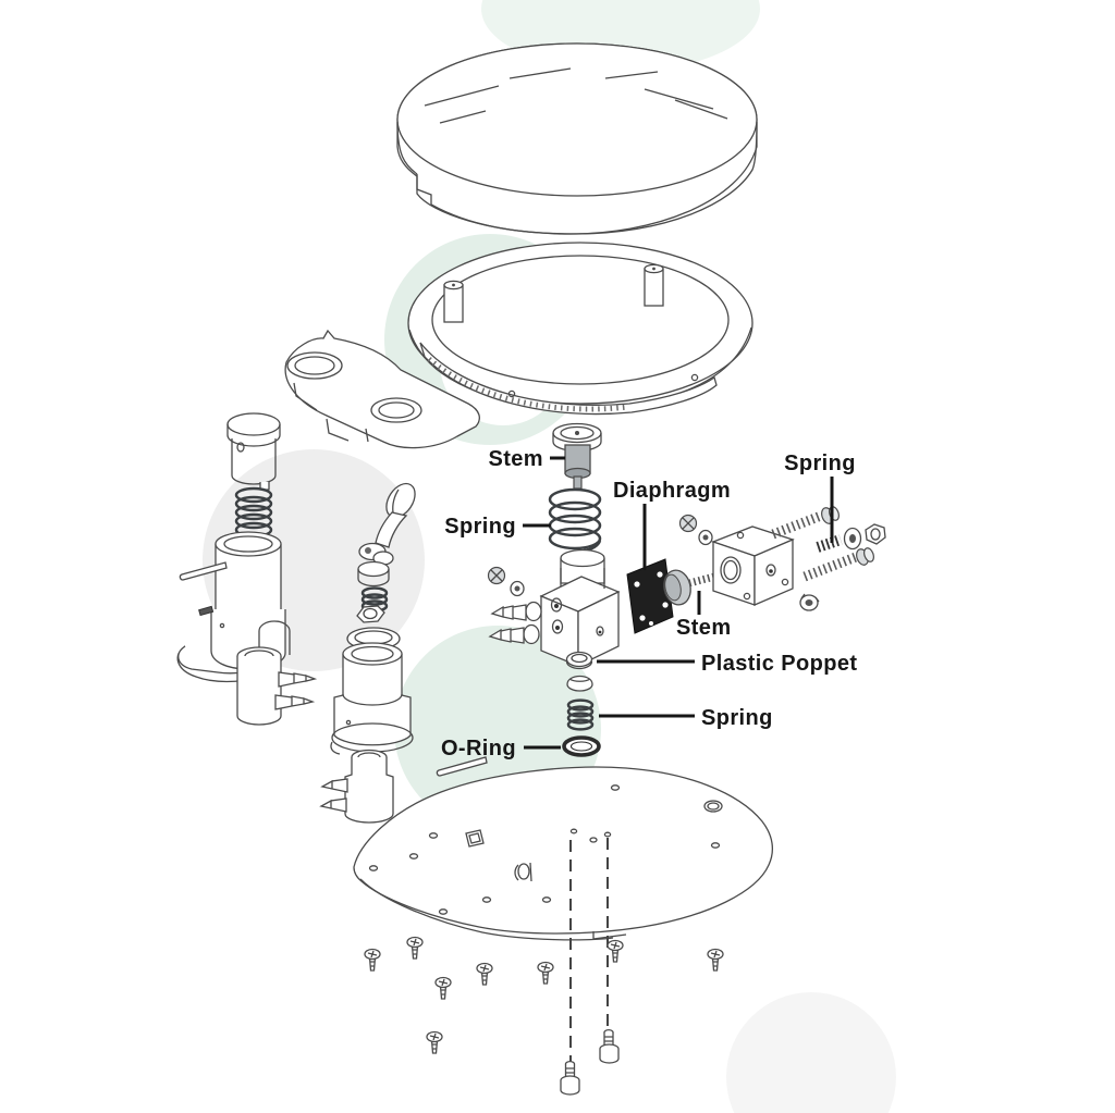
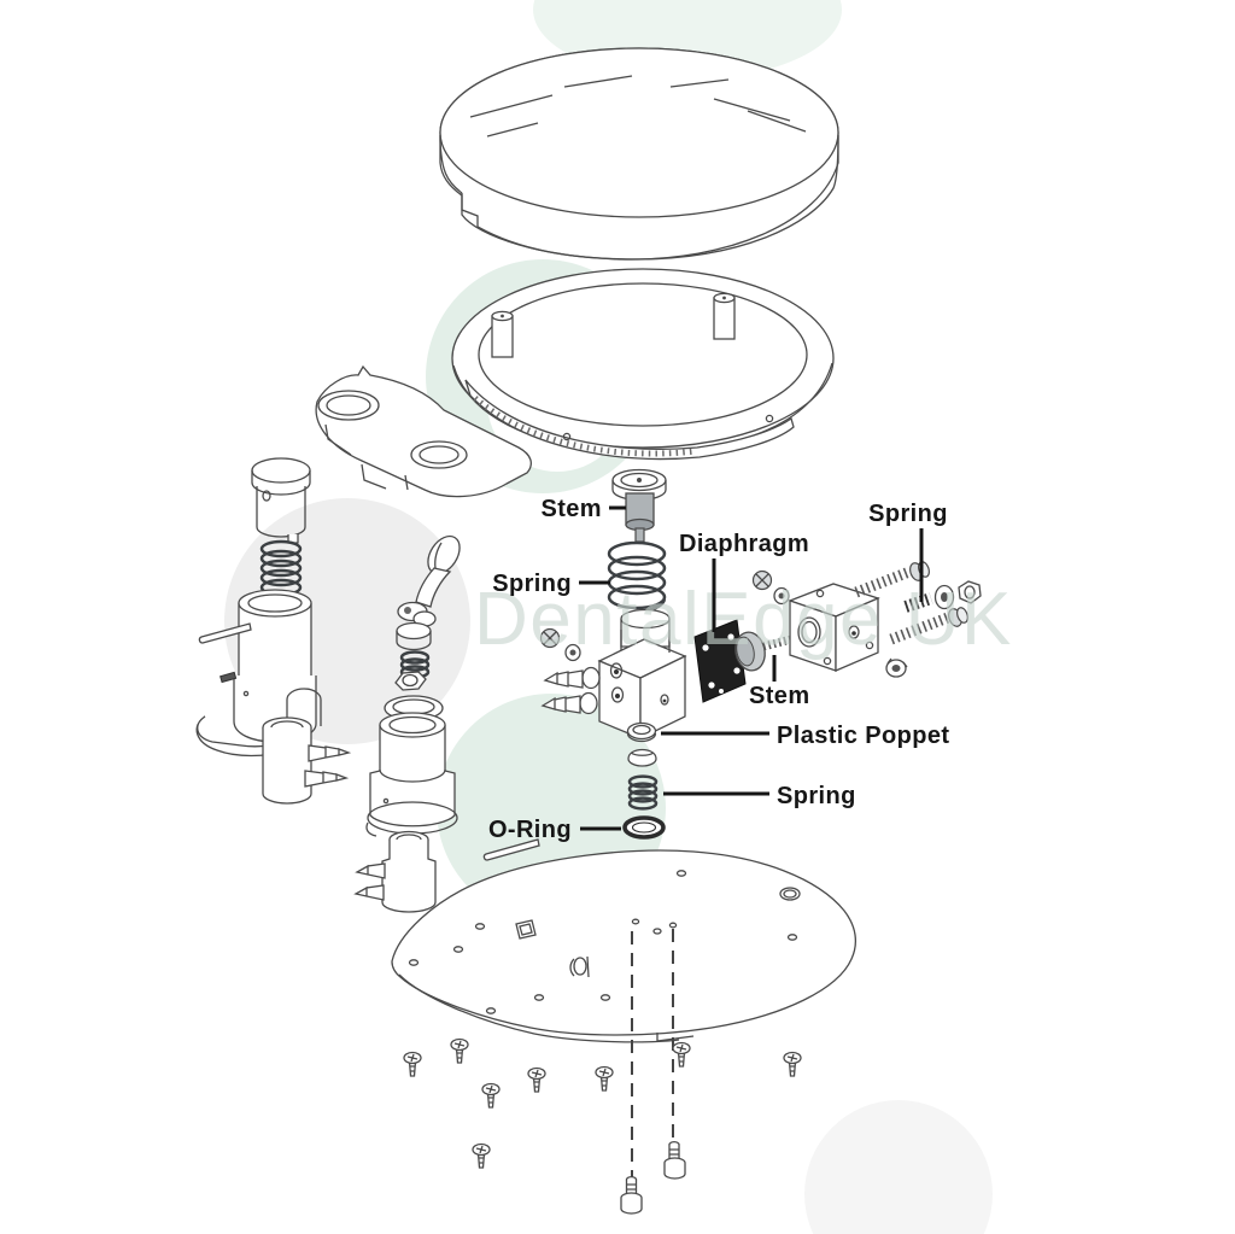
+ DentalEdge UK
  Stem
  Spring
  Diaphragm
  Spring
  Stem
  Plastic Poppet
  Spring
  O-Ring
